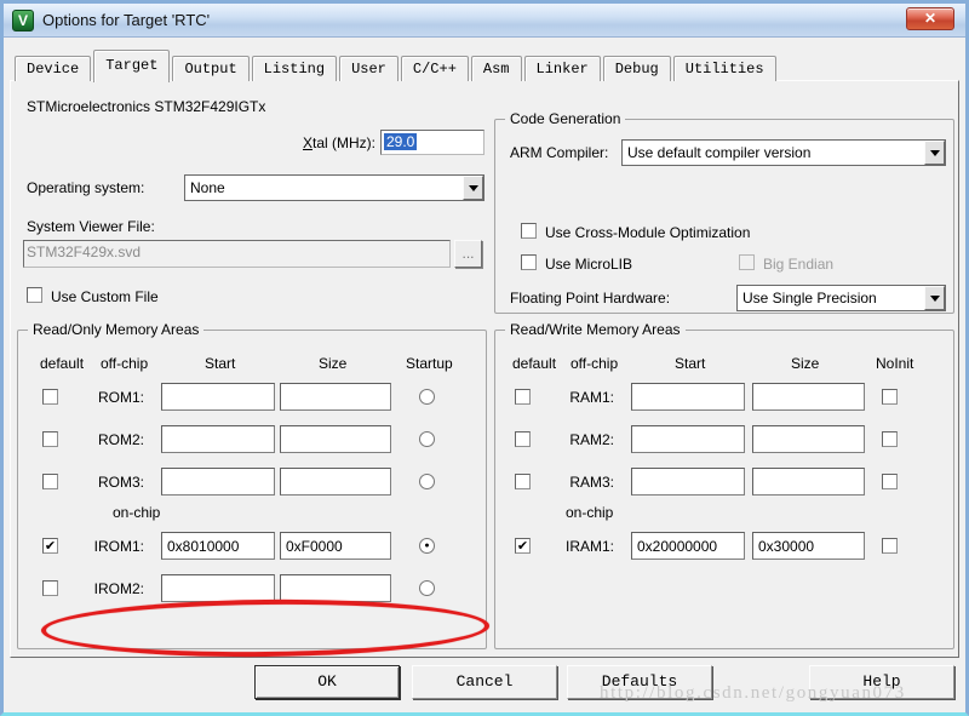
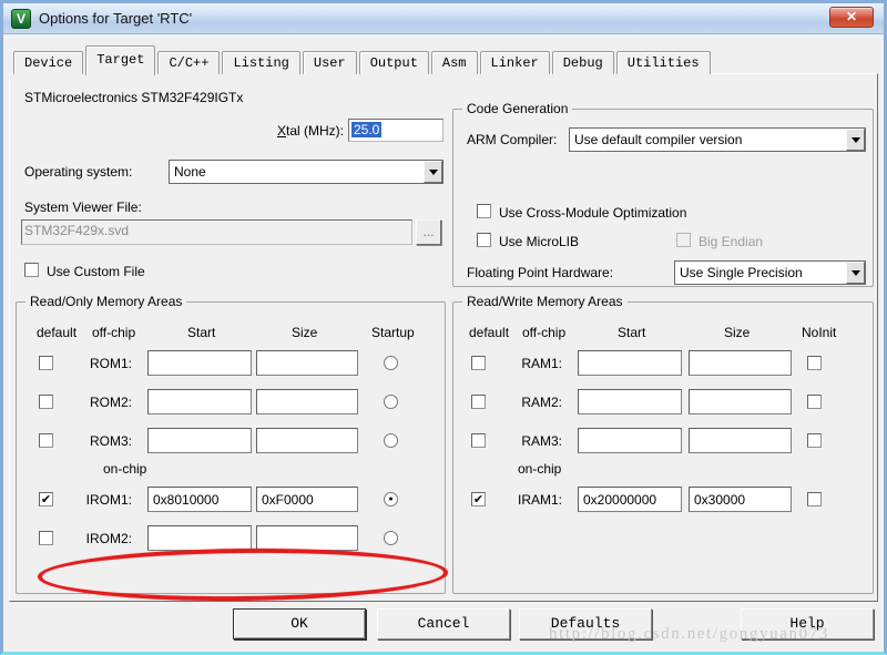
  V
  Options for Target 'RTC'
  ✕
  Device
  Target
- Output
+ C/C++
  Listing
  User
- C/C++
+ Output
  Asm
  Linker
  Debug
  Utilities
  STMicroelectronics STM32F429IGTx
  Xtal (MHz):
- 29.0
+ 25.0
  Operating system:
  None
  System Viewer File:
  STM32F429x.svd
  ...
  Use Custom File
  Code Generation
  ARM Compiler:
  Use default compiler version
  Use Cross-Module Optimization
  Use MicroLIB
  Big Endian
  Floating Point Hardware:
  Use Single Precision
  Read/Only Memory Areas
  default
  off-chip
  Start
  Size
  Startup
  ROM1:
  ROM2:
  ROM3:
  on-chip
  ✔
  IROM1:
  0x8010000
  0xF0000
  IROM2:
  Read/Write Memory Areas
  default
  off-chip
  Start
  Size
  NoInit
  RAM1:
  RAM2:
  RAM3:
  on-chip
  ✔
  IRAM1:
  0x20000000
  0x30000
  OK
  Cancel
  Defaults
  Help
  http://blog.csdn.net/gongyuan073
